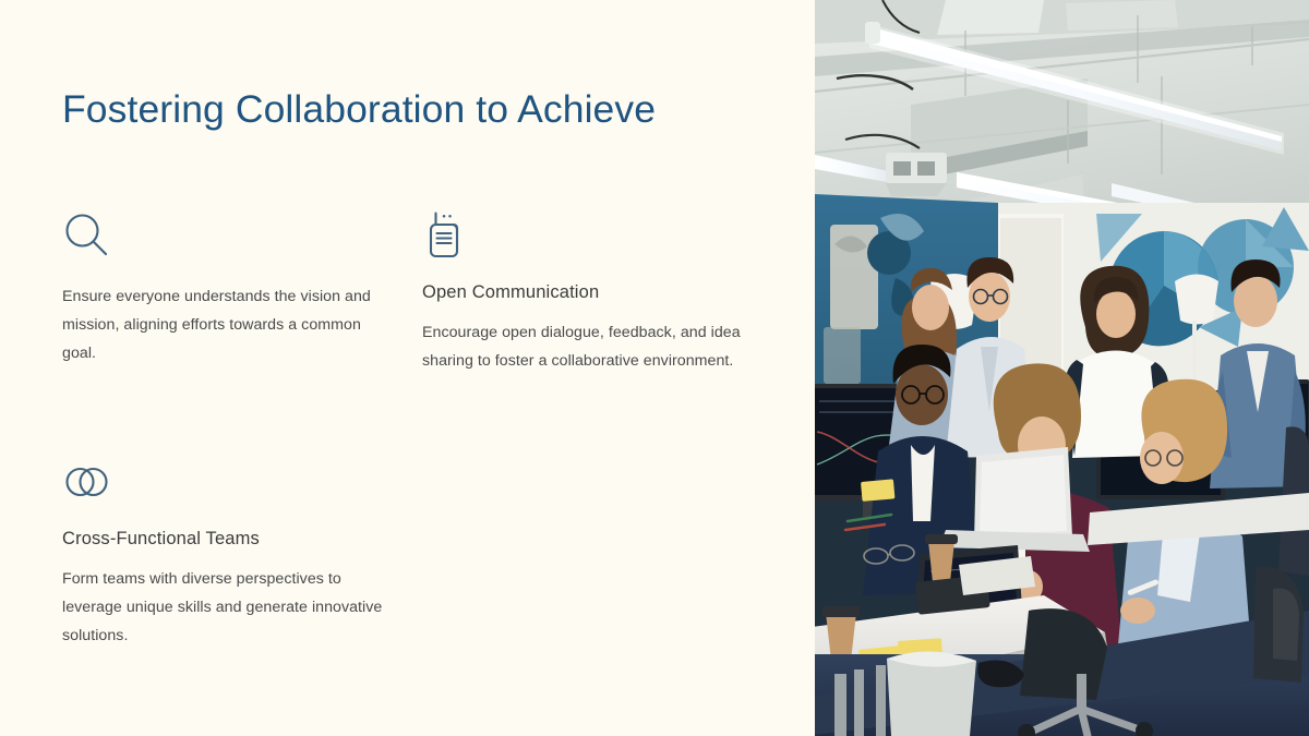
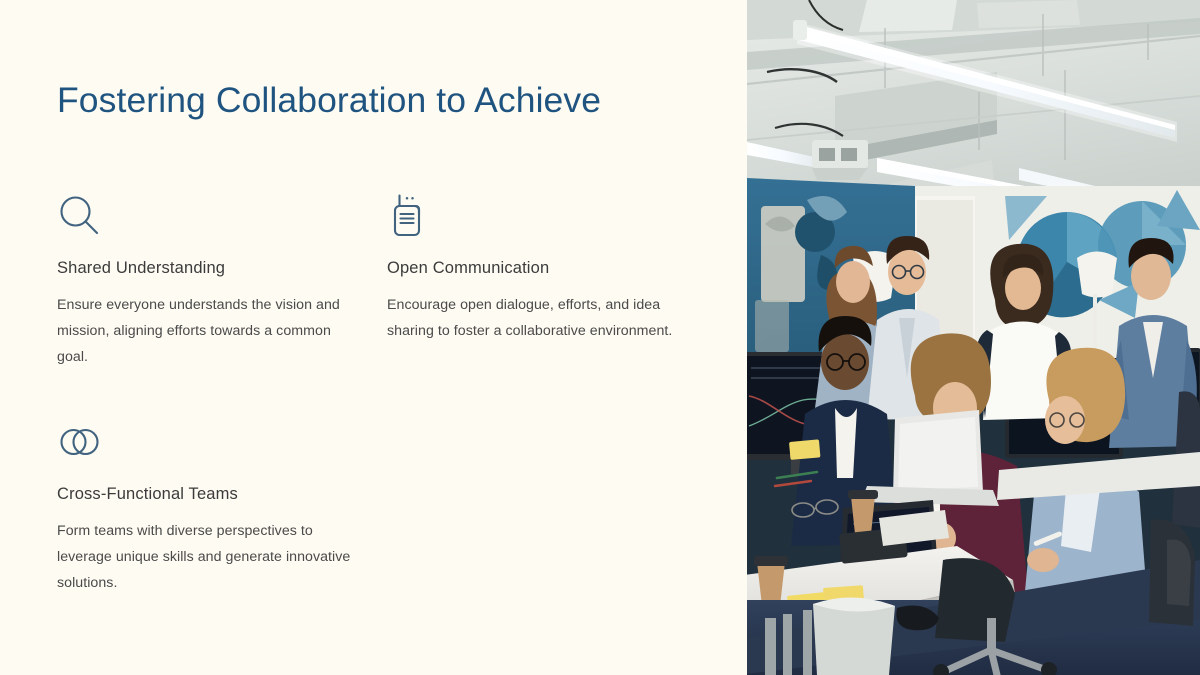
  Fostering Collaboration to Achieve
+ Shared Understanding
  Ensure everyone understands the vision and mission, aligning efforts towards a common goal.
  Open Communication
- Encourage open dialogue, feedback, and idea sharing to foster a collaborative environment.
+ Encourage open dialogue, efforts, and idea sharing to foster a collaborative environment.
  Cross-Functional Teams
  Form teams with diverse perspectives to leverage unique skills and generate innovative solutions.
